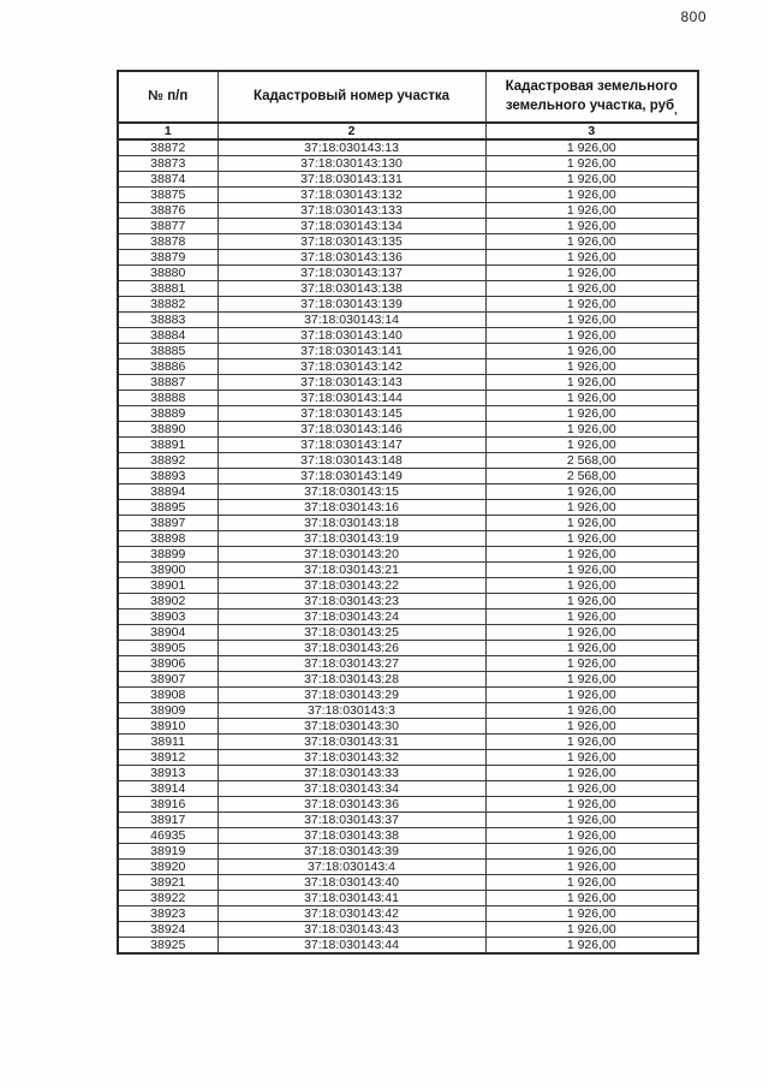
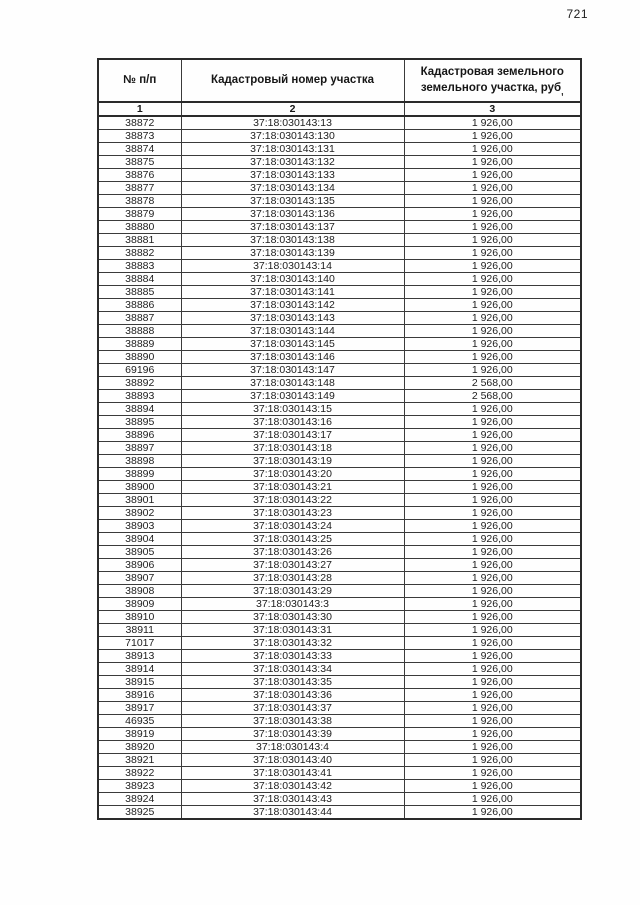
- 800
+ 721
  № п/п	Кадастровый номер участка	Кадастровая земельного земельного участка, руб,
  1	2	3
  38872	37:18:030143:13	1 926,00
  38873	37:18:030143:130	1 926,00
  38874	37:18:030143:131	1 926,00
  38875	37:18:030143:132	1 926,00
  38876	37:18:030143:133	1 926,00
  38877	37:18:030143:134	1 926,00
  38878	37:18:030143:135	1 926,00
  38879	37:18:030143:136	1 926,00
  38880	37:18:030143:137	1 926,00
  38881	37:18:030143:138	1 926,00
  38882	37:18:030143:139	1 926,00
  38883	37:18:030143:14	1 926,00
  38884	37:18:030143:140	1 926,00
  38885	37:18:030143:141	1 926,00
  38886	37:18:030143:142	1 926,00
  38887	37:18:030143:143	1 926,00
  38888	37:18:030143:144	1 926,00
  38889	37:18:030143:145	1 926,00
  38890	37:18:030143:146	1 926,00
- 38891	37:18:030143:147	1 926,00
+ 69196	37:18:030143:147	1 926,00
  38892	37:18:030143:148	2 568,00
  38893	37:18:030143:149	2 568,00
  38894	37:18:030143:15	1 926,00
  38895	37:18:030143:16	1 926,00
+ 38896	37:18:030143:17	1 926,00
  38897	37:18:030143:18	1 926,00
  38898	37:18:030143:19	1 926,00
  38899	37:18:030143:20	1 926,00
  38900	37:18:030143:21	1 926,00
  38901	37:18:030143:22	1 926,00
  38902	37:18:030143:23	1 926,00
  38903	37:18:030143:24	1 926,00
  38904	37:18:030143:25	1 926,00
  38905	37:18:030143:26	1 926,00
  38906	37:18:030143:27	1 926,00
  38907	37:18:030143:28	1 926,00
  38908	37:18:030143:29	1 926,00
  38909	37:18:030143:3	1 926,00
  38910	37:18:030143:30	1 926,00
  38911	37:18:030143:31	1 926,00
- 38912	37:18:030143:32	1 926,00
+ 71017	37:18:030143:32	1 926,00
  38913	37:18:030143:33	1 926,00
  38914	37:18:030143:34	1 926,00
+ 38915	37:18:030143:35	1 926,00
  38916	37:18:030143:36	1 926,00
  38917	37:18:030143:37	1 926,00
  46935	37:18:030143:38	1 926,00
  38919	37:18:030143:39	1 926,00
  38920	37:18:030143:4	1 926,00
  38921	37:18:030143:40	1 926,00
  38922	37:18:030143:41	1 926,00
  38923	37:18:030143:42	1 926,00
  38924	37:18:030143:43	1 926,00
  38925	37:18:030143:44	1 926,00
